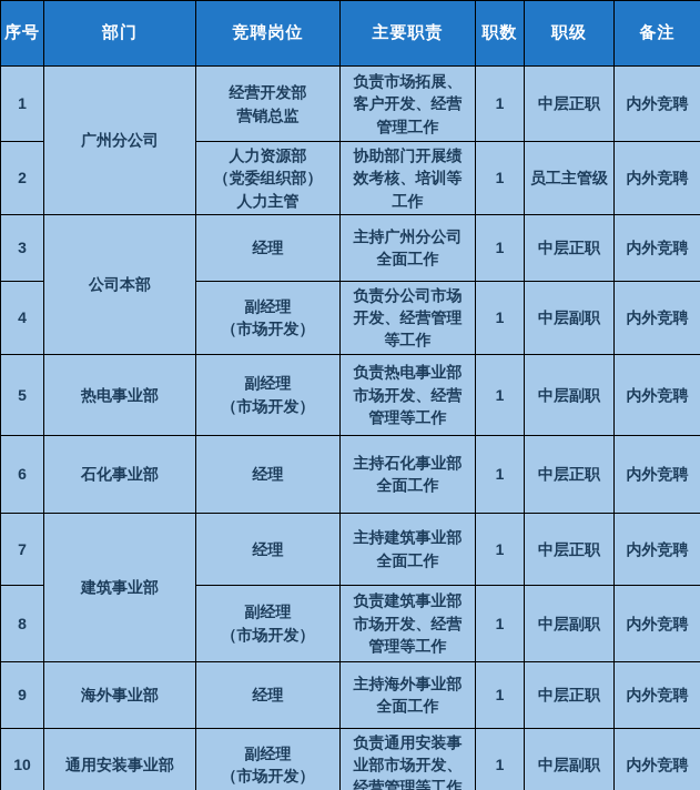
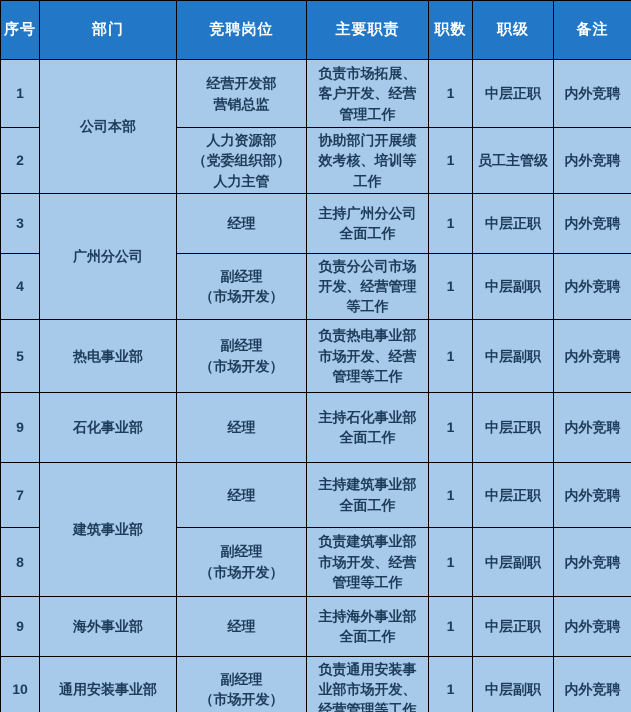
  序号	部门	竞聘岗位	主要职责	职数	职级	备注
- 1	广州分公司	经营开发部 营销总监	负责市场拓展、 客户开发、经营 管理工作	1	中层正职	内外竞聘
+ 1	公司本部	经营开发部 营销总监	负责市场拓展、 客户开发、经营 管理工作	1	中层正职	内外竞聘
  2	人力资源部 （党委组织部） 人力主管	协助部门开展绩 效考核、培训等 工作	1	员工主管级	内外竞聘
- 3	公司本部	经理	主持广州分公司 全面工作	1	中层正职	内外竞聘
+ 3	广州分公司	经理	主持广州分公司 全面工作	1	中层正职	内外竞聘
  4	副经理 （市场开发）	负责分公司市场 开发、经营管理 等工作	1	中层副职	内外竞聘
  5	热电事业部	副经理 （市场开发）	负责热电事业部 市场开发、经营 管理等工作	1	中层副职	内外竞聘
- 6	石化事业部	经理	主持石化事业部 全面工作	1	中层正职	内外竞聘
+ 9	石化事业部	经理	主持石化事业部 全面工作	1	中层正职	内外竞聘
  7	建筑事业部	经理	主持建筑事业部 全面工作	1	中层正职	内外竞聘
  8	副经理 （市场开发）	负责建筑事业部 市场开发、经营 管理等工作	1	中层副职	内外竞聘
  9	海外事业部	经理	主持海外事业部 全面工作	1	中层正职	内外竞聘
  10	通用安装事业部	副经理 （市场开发）	负责通用安装事 业部市场开发、 经营管理等工作	1	中层副职	内外竞聘
